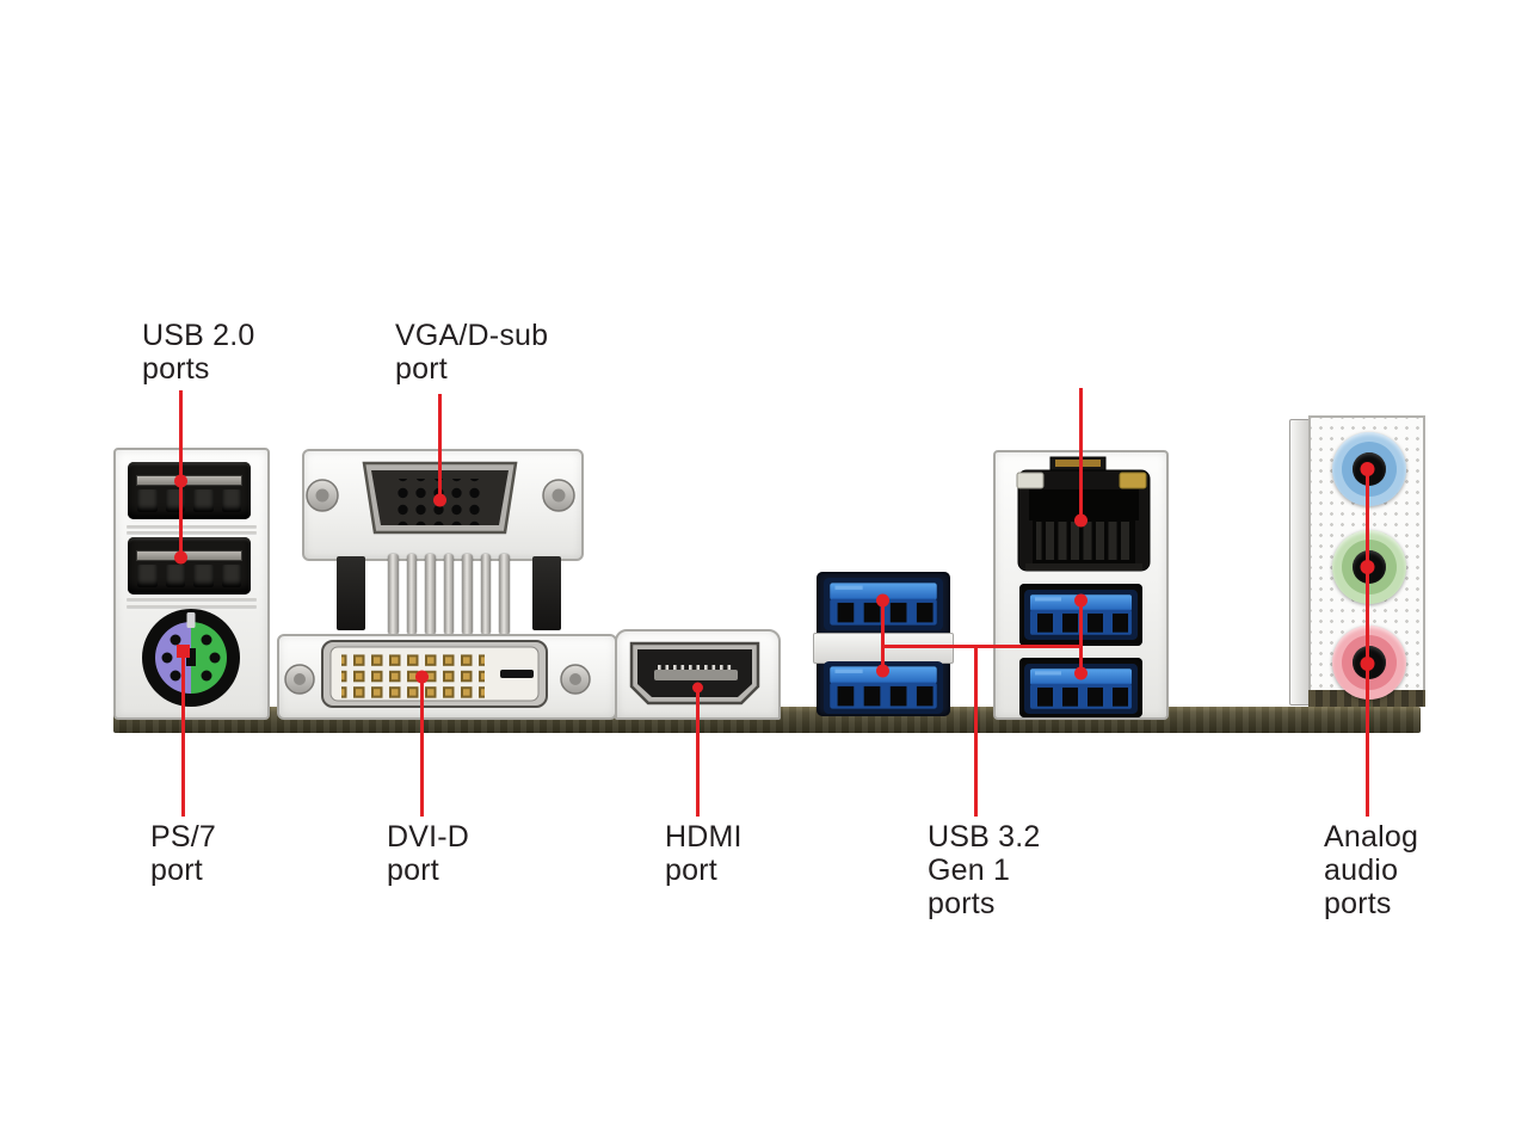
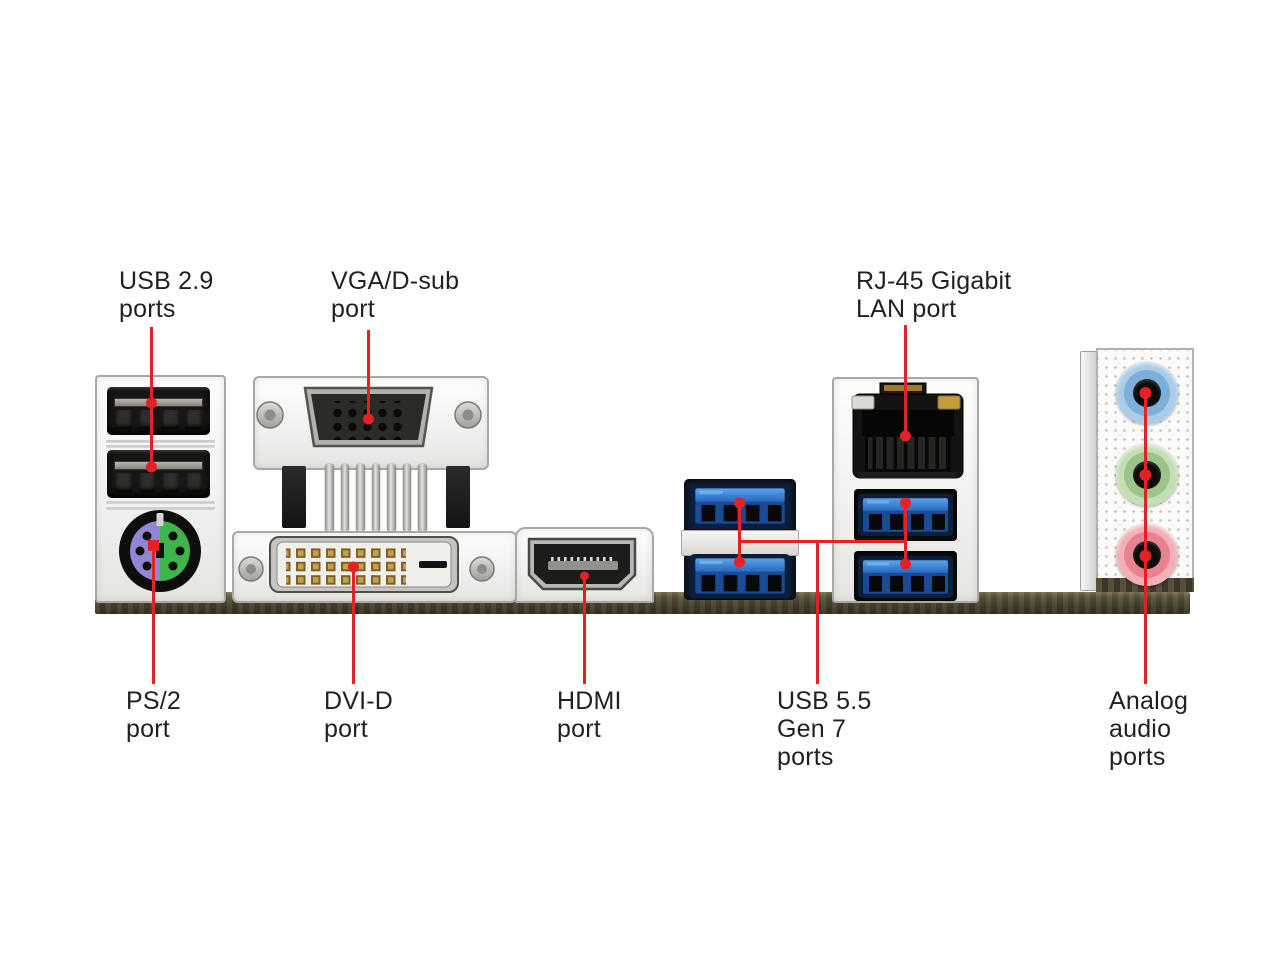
- USB 2.0
+ USB 2.9
  ports
  VGA/D-sub
  port
+ RJ-45 Gigabit
+ LAN port
- PS/7
+ PS/2
  port
  DVI-D
  port
  HDMI
  port
- USB 3.2
+ USB 5.5
- Gen 1
+ Gen 7
  ports
  Analog
  audio
  ports
